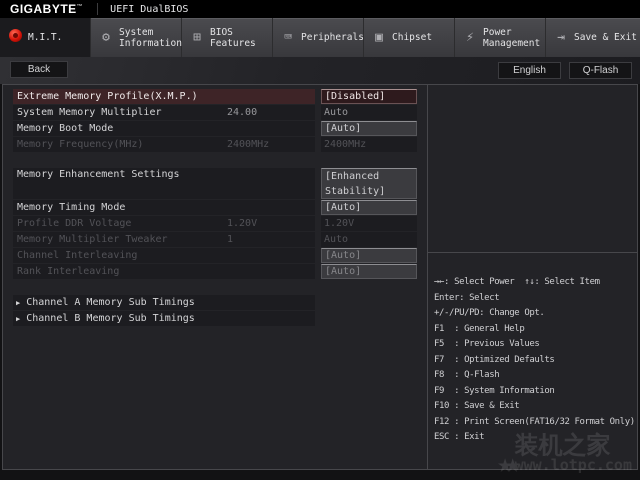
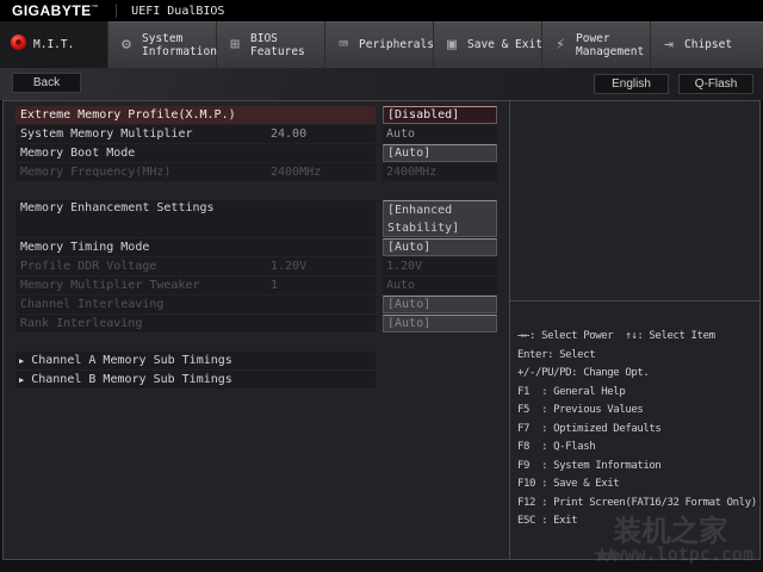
  GIGABYTE
  UEFI DualBIOS
  M.I.T.
  ⚙
  System
  Information
  ⊞
  BIOS
  Features
  ⌨
  Peripherals
  ▣
- Chipset
+ Save & Exit
  ⚡
  Power
  Management
  ⇥
- Save & Exit
+ Chipset
  Back
  English
  Q-Flash
  Extreme Memory Profile(X.M.P.)
  [Disabled]
  System Memory Multiplier
  24.00
  Auto
  Memory Boot Mode
  [Auto]
  Memory Frequency(MHz)
  2400MHz
  2400MHz
  Memory Enhancement Settings
  [Enhanced Stability]
  Memory Timing Mode
  [Auto]
  Profile DDR Voltage
  1.20V
  1.20V
  Memory Multiplier Tweaker
  1
  Auto
  Channel Interleaving
  [Auto]
  Rank Interleaving
  [Auto]
  ▶
  Channel A Memory Sub Timings
  ▶
  Channel B Memory Sub Timings
  →←: Select Power ↑↓: Select Item
  Enter: Select
  +/-/PU/PD: Change Opt.
  F1 : General Help
  F5 : Previous Values
  F7 : Optimized Defaults
  F8 : Q-Flash
  F9 : System Information
  F10 : Save & Exit
  F12 : Print Screen(FAT16/32 Format Only)
  ESC : Exit
  ★★
  装机之家
  www.lotpc.com
